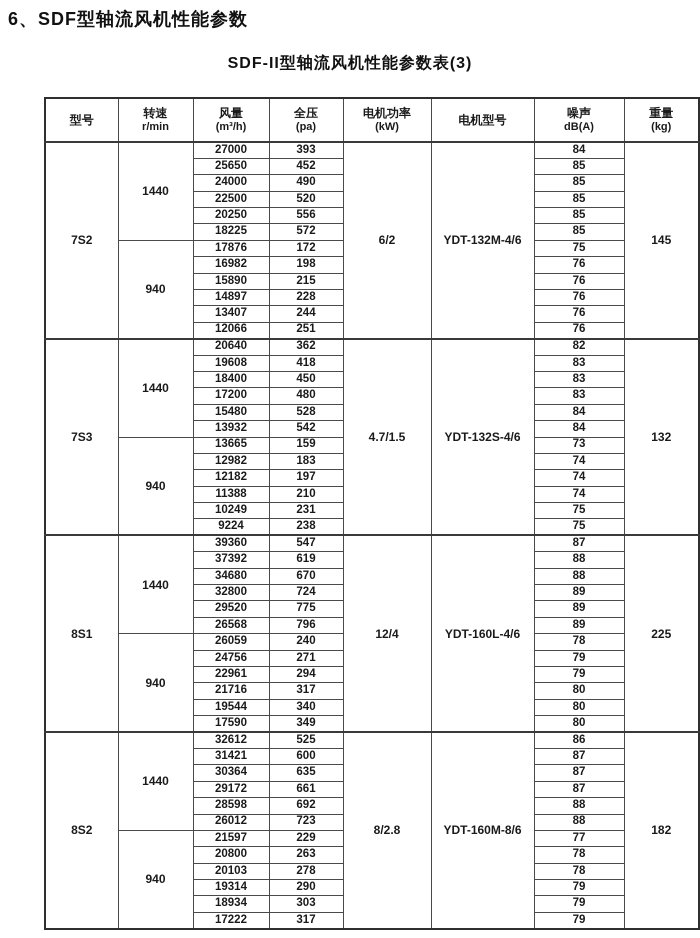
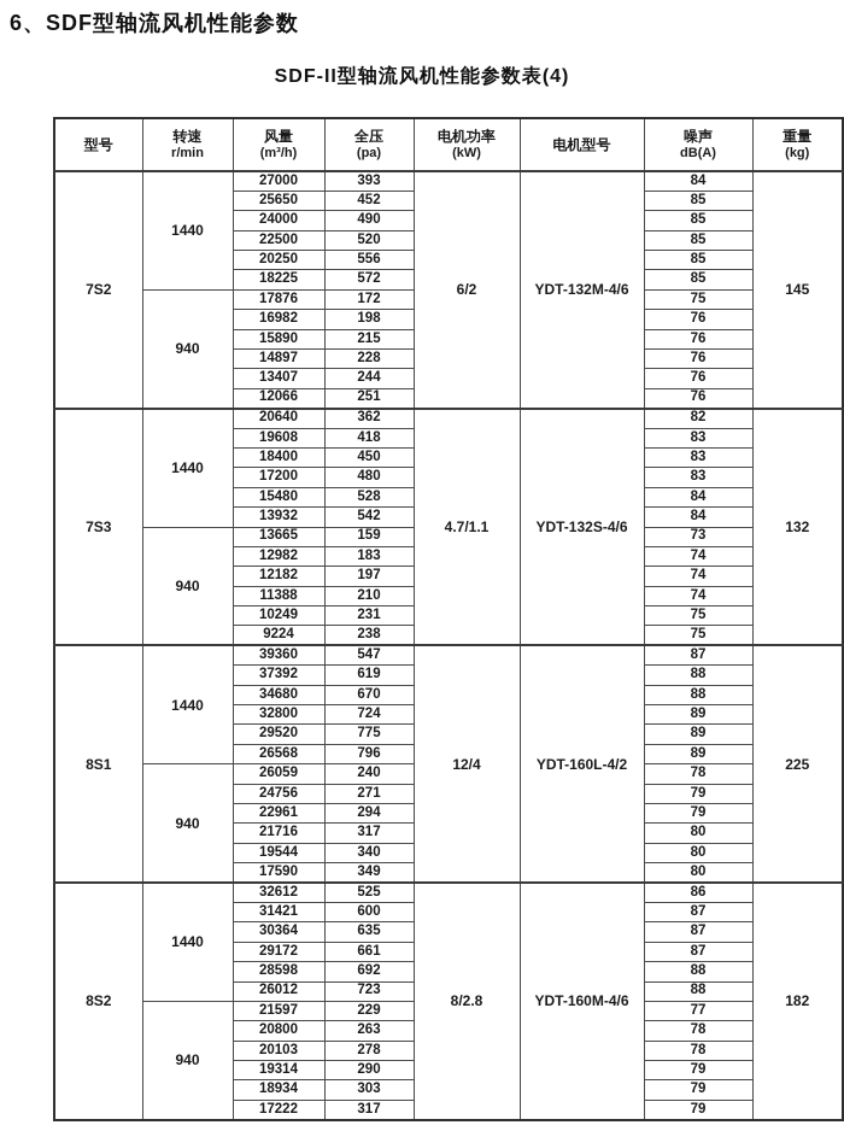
  6、SDF型轴流风机性能参数
- SDF-II型轴流风机性能参数表(3)
+ SDF-II型轴流风机性能参数表(4)
  型号	转速r/min	风量(m³/h)	全压(pa)	电机功率(kW)	电机型号	噪声dB(A)	重量(kg)
  7S2	1440	27000	393	6/2	YDT-132M-4/6	84	145
  25650	452	85
  24000	490	85
  22500	520	85
  20250	556	85
  18225	572	85
  940	17876	172	75
  16982	198	76
  15890	215	76
  14897	228	76
  13407	244	76
  12066	251	76
- 7S3	1440	20640	362	4.7/1.5	YDT-132S-4/6	82	132
+ 7S3	1440	20640	362	4.7/1.1	YDT-132S-4/6	82	132
  19608	418	83
  18400	450	83
  17200	480	83
  15480	528	84
  13932	542	84
  940	13665	159	73
  12982	183	74
  12182	197	74
  11388	210	74
  10249	231	75
  9224	238	75
- 8S1	1440	39360	547	12/4	YDT-160L-4/6	87	225
+ 8S1	1440	39360	547	12/4	YDT-160L-4/2	87	225
  37392	619	88
  34680	670	88
  32800	724	89
  29520	775	89
  26568	796	89
  940	26059	240	78
  24756	271	79
  22961	294	79
  21716	317	80
  19544	340	80
  17590	349	80
- 8S2	1440	32612	525	8/2.8	YDT-160M-8/6	86	182
+ 8S2	1440	32612	525	8/2.8	YDT-160M-4/6	86	182
  31421	600	87
  30364	635	87
  29172	661	87
  28598	692	88
  26012	723	88
  940	21597	229	77
  20800	263	78
  20103	278	78
  19314	290	79
  18934	303	79
  17222	317	79
